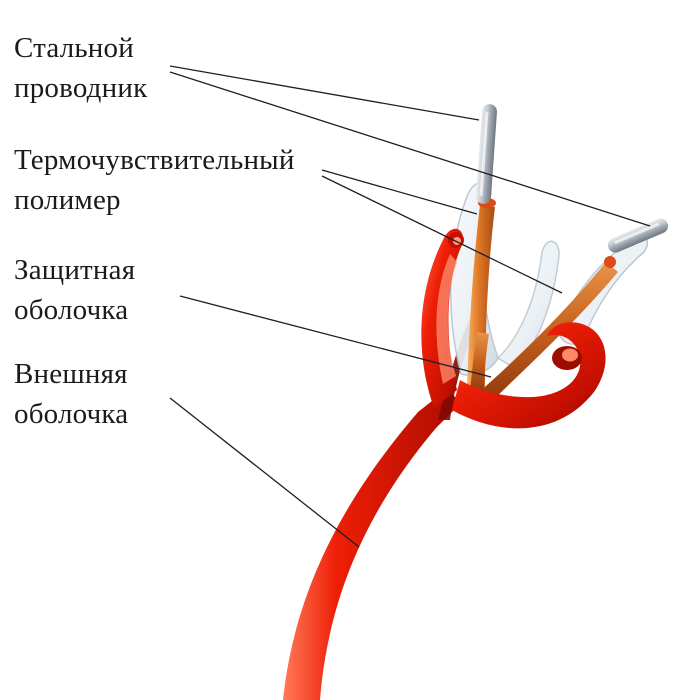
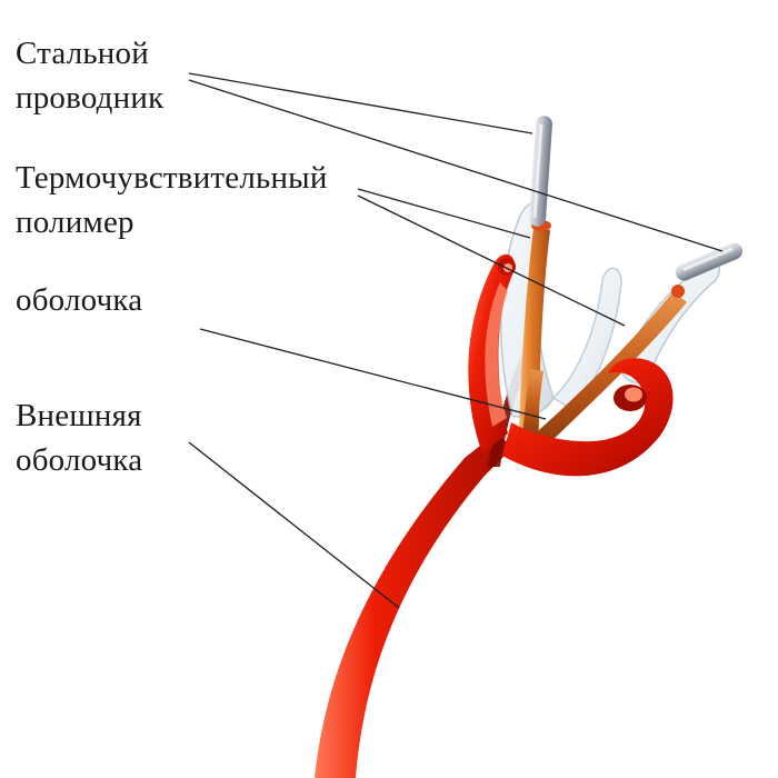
  Стальной
  проводник
  Термочувствительный
  полимер
- Защитная
  оболочка
  Внешняя
  оболочка
